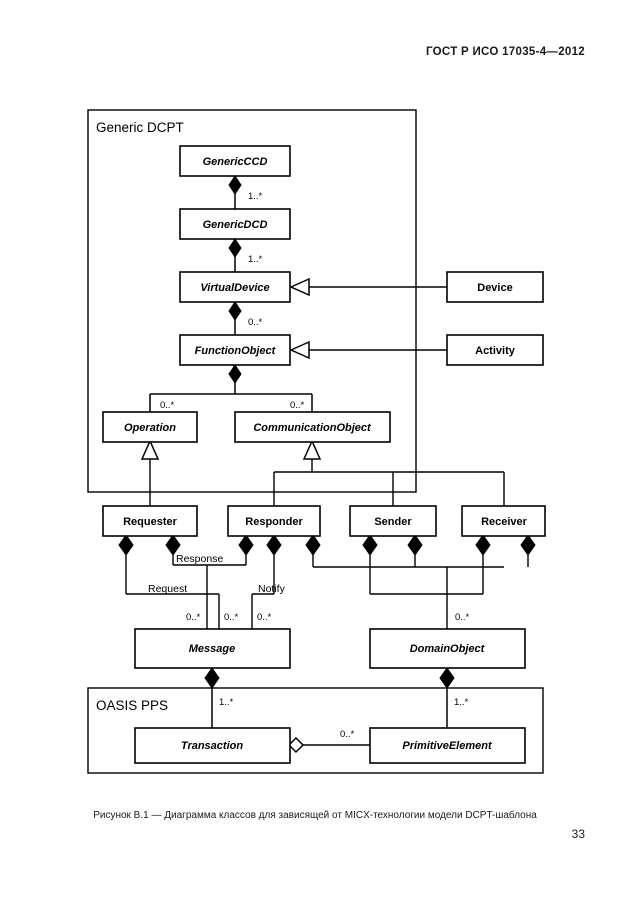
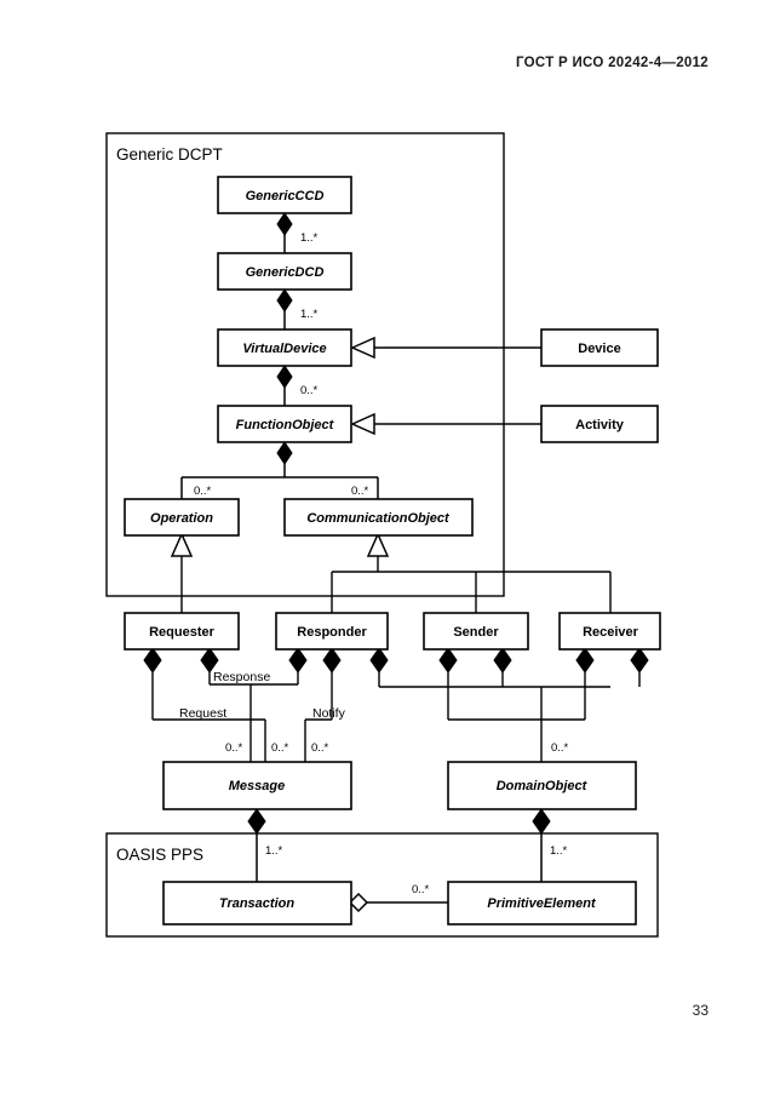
- ГОСТ Р ИСО 17035-4—2012
+ ГОСТ Р ИСО 20242-4—2012
  Generic DCPT
  OASIS PPS
  1..*
  1..*
  0..*
  0..*
  0..*
  Request
  0..*
  Response
  0..*
  Notify
  0..*
  0..*
  1..*
  1..*
  0..*
  GenericCCD
  GenericDCD
  VirtualDevice
  FunctionObject
  Operation
  CommunicationObject
  Device
  Activity
  Requester
  Responder
  Sender
  Receiver
  Message
  DomainObject
  Transaction
  PrimitiveElement
- Рисунок В.1 — Диаграмма классов для зависящей от МICX-технологии модели DCPT-шаблона
  33
